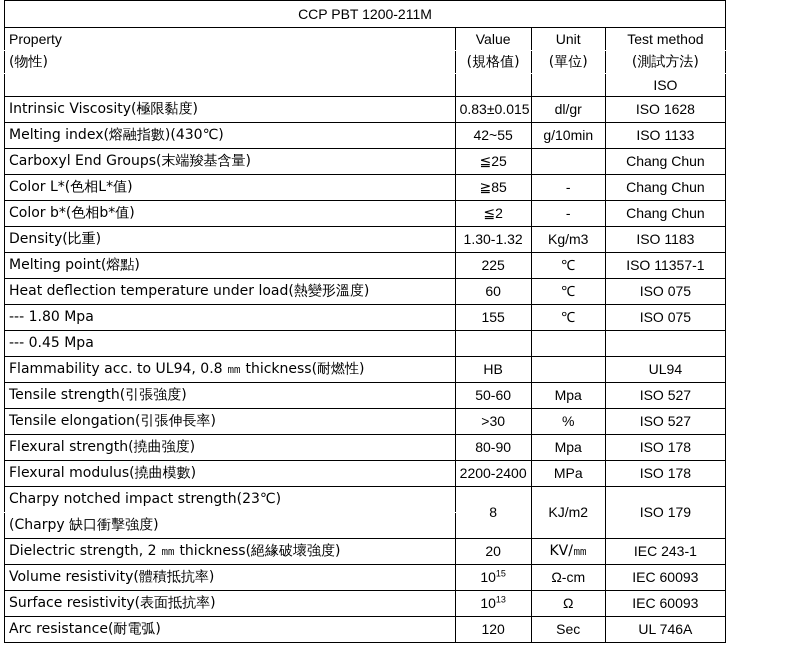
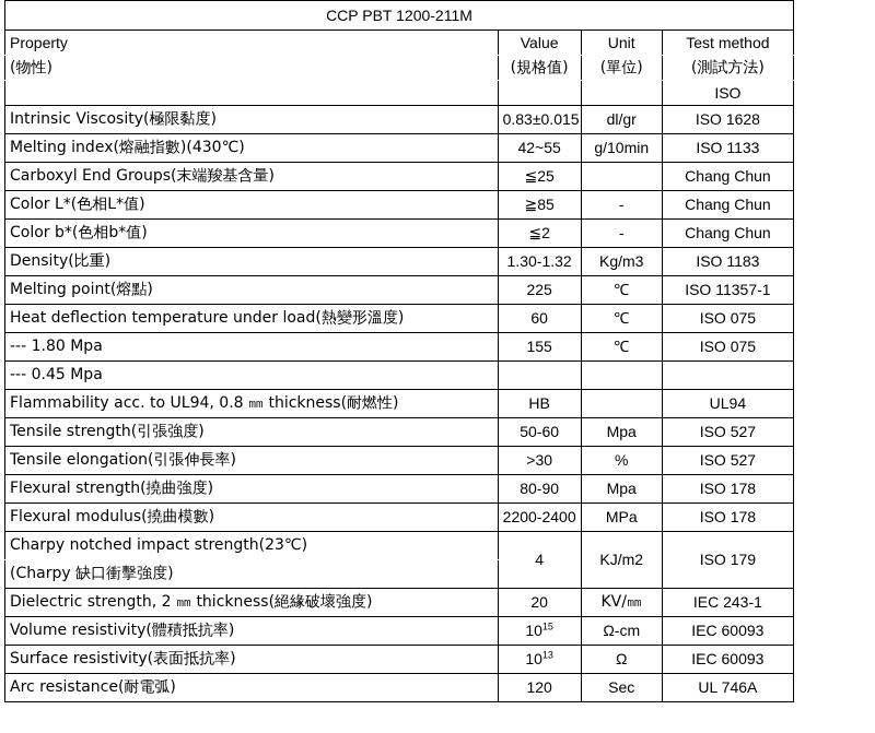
  CCP PBT 1200-211M
  Property	Value	Unit	Test method
  (物性)	(規格值)	(單位)	(測試方法)
  			ISO
  Intrinsic Viscosity(極限黏度)	0.83±0.015	dl/gr	ISO 1628
  Melting index(熔融指數)(430℃)	42~55	g/10min	ISO 1133
  Carboxyl End Groups(末端羧基含量)	≦25		Chang Chun
  Color L*(色相L*值)	≧85	-	Chang Chun
  Color b*(色相b*值)	≦2	-	Chang Chun
  Density(比重)	1.30-1.32	Kg/m3	ISO 1183
  Melting point(熔點)	225	℃	ISO 11357-1
  Heat deflection temperature under load(熱變形溫度)	60	℃	ISO 075
  --- 1.80 Mpa	155	℃	ISO 075
  --- 0.45 Mpa
  Flammability acc. to UL94, 0.8 ㎜ thickness(耐燃性)	HB		UL94
  Tensile strength(引張強度)	50-60	Mpa	ISO 527
  Tensile elongation(引張伸長率)	>30	%	ISO 527
  Flexural strength(撓曲強度)	80-90	Mpa	ISO 178
  Flexural modulus(撓曲模數)	2200-2400	MPa	ISO 178
- Charpy notched impact strength(23℃)	8	KJ/m2	ISO 179
+ Charpy notched impact strength(23℃)	4	KJ/m2	ISO 179
  (Charpy 缺口衝擊強度)
  Dielectric strength, 2 ㎜ thickness(絕緣破壞強度)	20	KV/㎜	IEC 243-1
  Volume resistivity(體積抵抗率)	1015	Ω-cm	IEC 60093
  Surface resistivity(表面抵抗率)	1013	Ω	IEC 60093
  Arc resistance(耐電弧)	120	Sec	UL 746A
